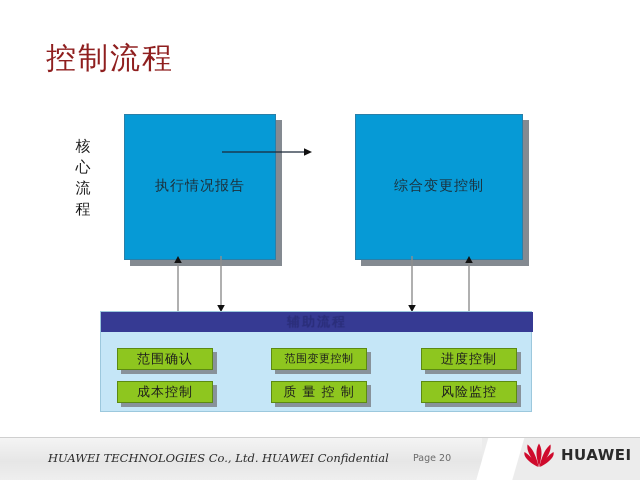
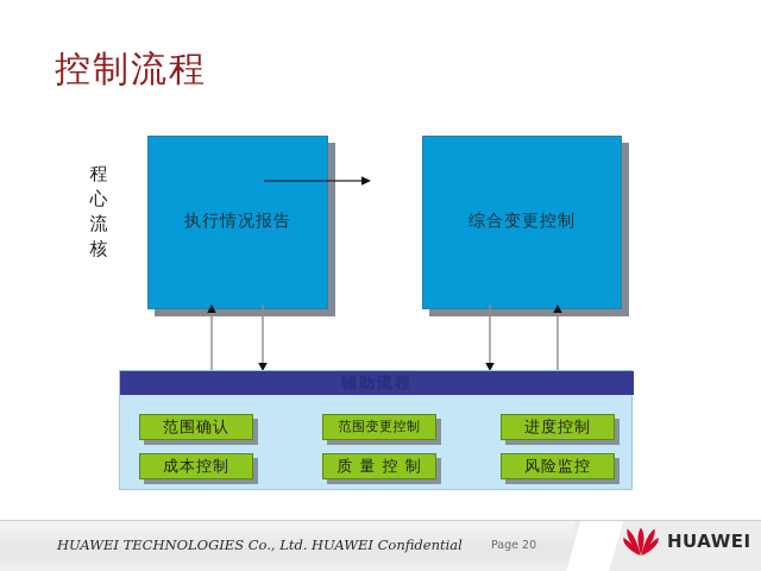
  控制流程
- 核
+ 程
  心
  流
- 程
+ 核
  执行情况报告
  综合变更控制
  辅助流程
  范围确认
  成本控制
  范围变更控制
  质 量 控 制
  进度控制
  风险监控
  HUAWEI TECHNOLOGIES Co., Ltd.
  HUAWEI Confidential
  Page 20
  HUAWEI
